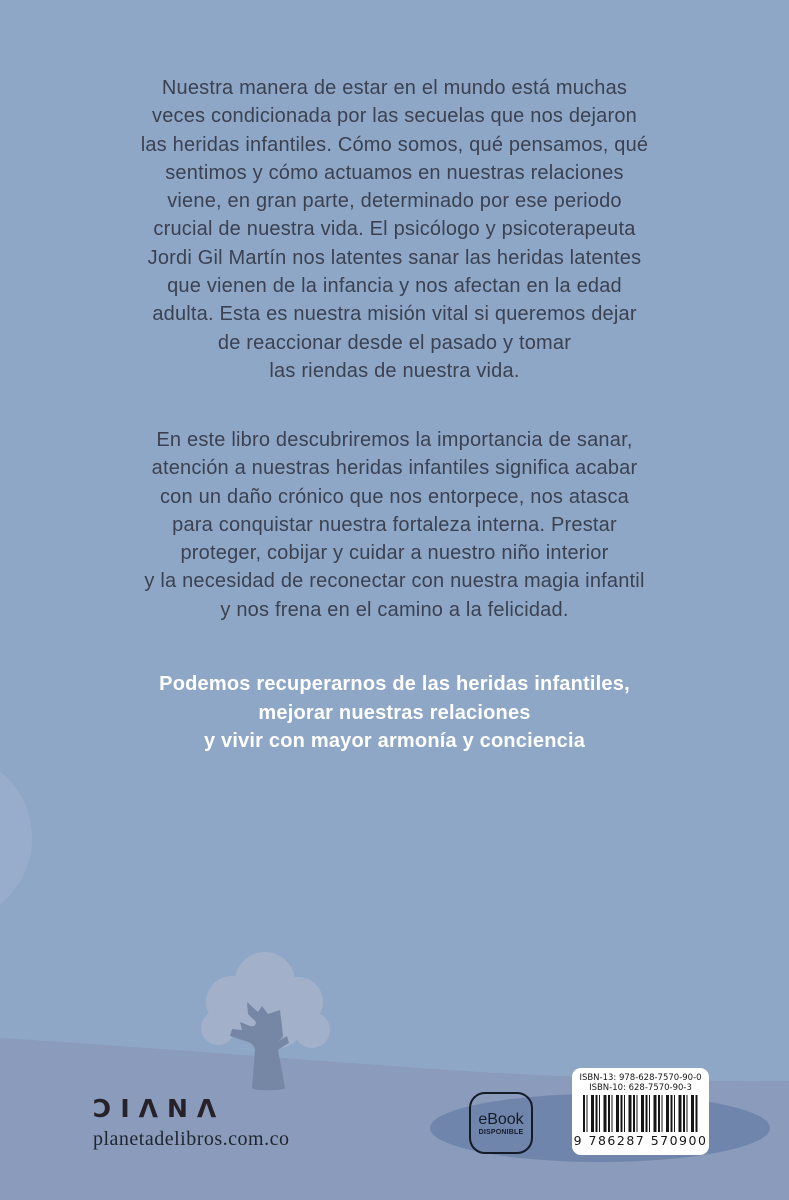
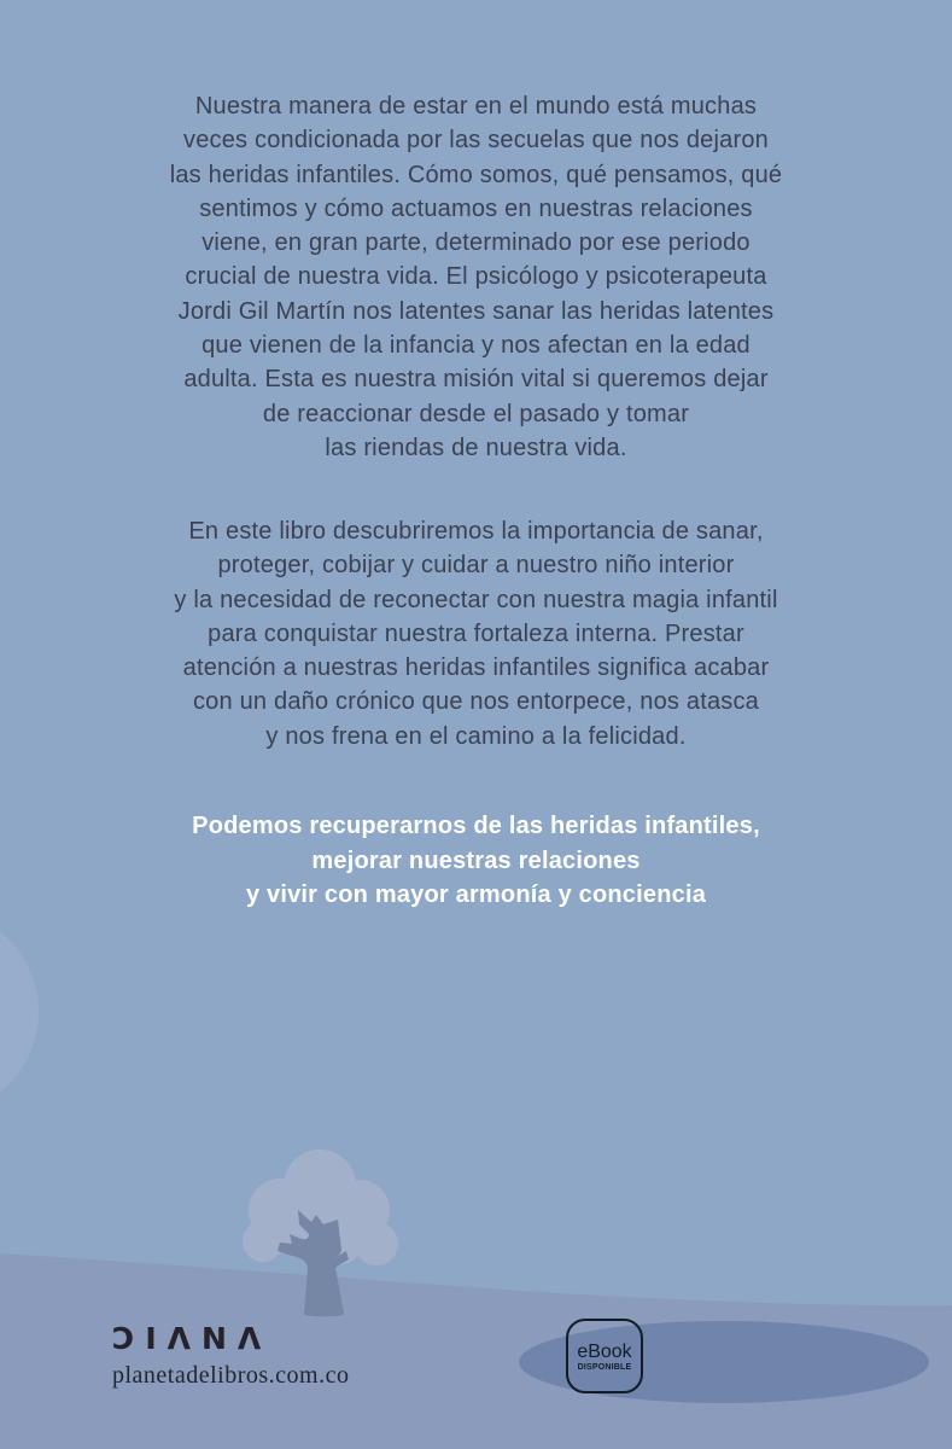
  Nuestra manera de estar en el mundo está muchas
  veces condicionada por las secuelas que nos dejaron
  las heridas infantiles. Cómo somos, qué pensamos, qué
  sentimos y cómo actuamos en nuestras relaciones
  viene, en gran parte, determinado por ese periodo
  crucial de nuestra vida. El psicólogo y psicoterapeuta
  Jordi Gil Martín nos latentes sanar las heridas latentes
  que vienen de la infancia y nos afectan en la edad
  adulta. Esta es nuestra misión vital si queremos dejar
  de reaccionar desde el pasado y tomar
  las riendas de nuestra vida.
  En este libro descubriremos la importancia de sanar,
- atención a nuestras heridas infantiles significa acabar
+ proteger, cobijar y cuidar a nuestro niño interior
- con un daño crónico que nos entorpece, nos atasca
+ y la necesidad de reconectar con nuestra magia infantil
  para conquistar nuestra fortaleza interna. Prestar
- proteger, cobijar y cuidar a nuestro niño interior
+ atención a nuestras heridas infantiles significa acabar
- y la necesidad de reconectar con nuestra magia infantil
+ con un daño crónico que nos entorpece, nos atasca
  y nos frena en el camino a la felicidad.
  Podemos recuperarnos de las heridas infantiles,
  mejorar nuestras relaciones
  y vivir con mayor armonía y conciencia
  ƆIΛNΛ
  planetadelibros.com.co
  eBook
- ISBN-13: 978-628-7570-90-0
- ISBN-10: 628-7570-90-3
- 9 786287 570900
